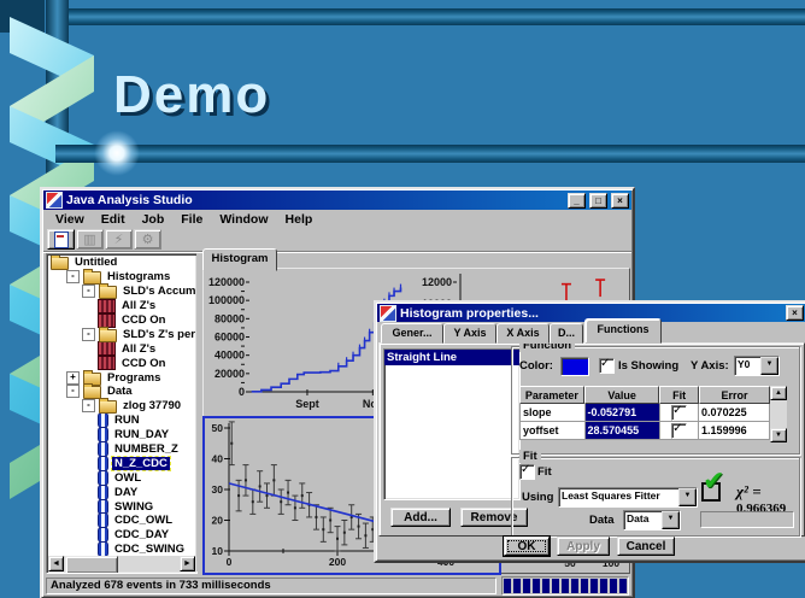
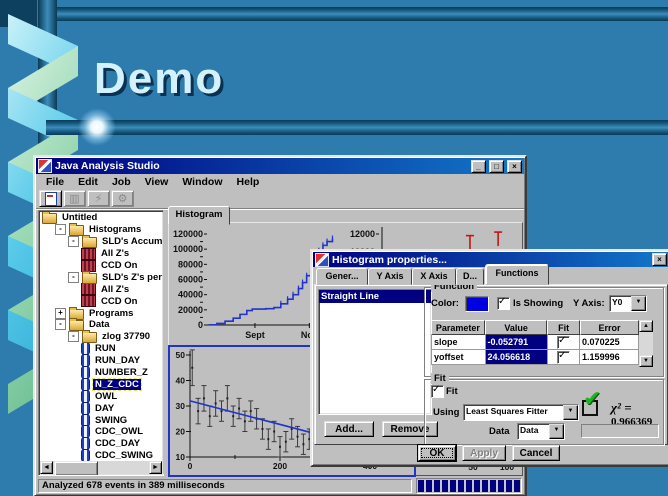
  Demo
  Java Analysis Studio
  _
  □
  ×
- View
+ File
  Edit
  Job
- File
+ View
  Window
  Help
  ▥
  ⚡
  ⚙
  Untitled
  -
  Histograms
  -
  All Z's
  CCD On
  -
  All Z's
  CCD On
  +
  Programs
  -
  Data
  -
  zlog 37790
  RUN
  RUN_DAY
  NUMBER_Z
  N_Z_CDC
  OWL
  DAY
  SWING
  CDC_OWL
  CDC_DAY
  CDC_SWING
  Histogram
- Analyzed 678 events in 733 milliseconds
+ Analyzed 678 events in 389 milliseconds
  120000
  100000
  80000
  60000
  40000
  20000
  0
  Sept
  12000
  50
  40
  30
  20
  10
  0
  200
  50
  100
  Histogram properties...
  ×
  Gener...
  Y Axis
  X Axis
  D...
  Functions
  Straight Line
  Add...
  Remove
  Function
  Color:
  ✓
  Is Showing
  Y Axis:
  Y0
  Parameter
  Value
  Fit
  Error
  slope
  -0.052791
  ✓
  0.070225
  yoffset
- 28.570455
+ 24.056618
  ✓
  1.159996
  Fit
  ✓
  Fit
  Using
  Least Squares Fitter
  Data
  Data
  ✔
  χ² = 0.966369
  OK
  Apply
  Cancel
